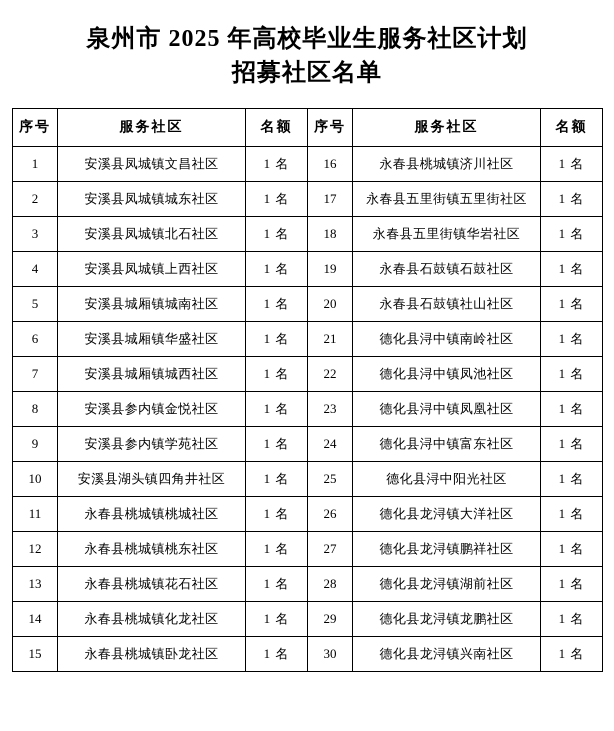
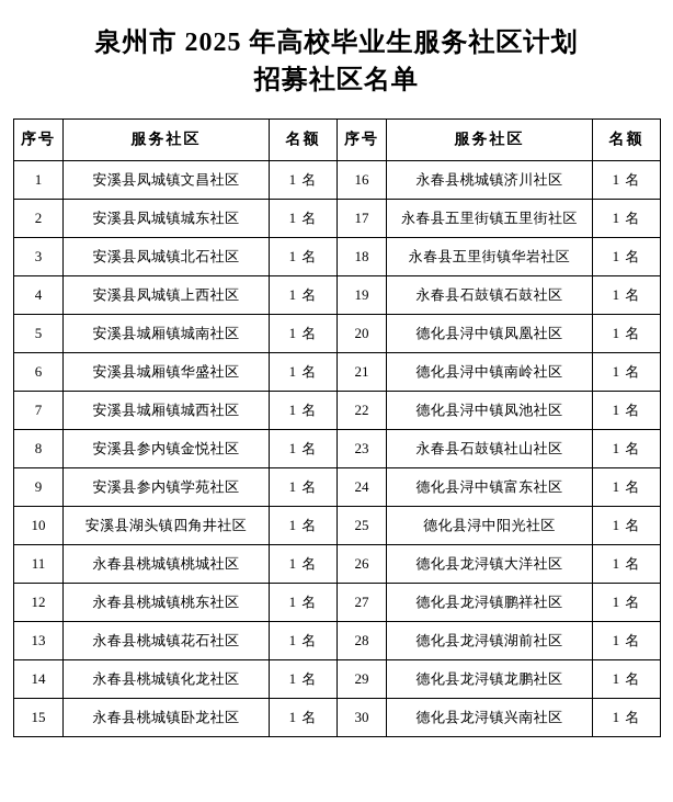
  泉州市 2025 年高校毕业生服务社区计划
  招募社区名单
  序号	服务社区	名额	序号	服务社区	名额
  1	安溪县凤城镇文昌社区	1 名	16	永春县桃城镇济川社区	1 名
  2	安溪县凤城镇城东社区	1 名	17	永春县五里街镇五里街社区	1 名
  3	安溪县凤城镇北石社区	1 名	18	永春县五里街镇华岩社区	1 名
  4	安溪县凤城镇上西社区	1 名	19	永春县石鼓镇石鼓社区	1 名
- 5	安溪县城厢镇城南社区	1 名	20	永春县石鼓镇社山社区	1 名
+ 5	安溪县城厢镇城南社区	1 名	20	德化县浔中镇凤凰社区	1 名
  6	安溪县城厢镇华盛社区	1 名	21	德化县浔中镇南岭社区	1 名
  7	安溪县城厢镇城西社区	1 名	22	德化县浔中镇凤池社区	1 名
- 8	安溪县参内镇金悦社区	1 名	23	德化县浔中镇凤凰社区	1 名
+ 8	安溪县参内镇金悦社区	1 名	23	永春县石鼓镇社山社区	1 名
  9	安溪县参内镇学苑社区	1 名	24	德化县浔中镇富东社区	1 名
  10	安溪县湖头镇四角井社区	1 名	25	德化县浔中阳光社区	1 名
  11	永春县桃城镇桃城社区	1 名	26	德化县龙浔镇大洋社区	1 名
  12	永春县桃城镇桃东社区	1 名	27	德化县龙浔镇鹏祥社区	1 名
  13	永春县桃城镇花石社区	1 名	28	德化县龙浔镇湖前社区	1 名
  14	永春县桃城镇化龙社区	1 名	29	德化县龙浔镇龙鹏社区	1 名
  15	永春县桃城镇卧龙社区	1 名	30	德化县龙浔镇兴南社区	1 名
